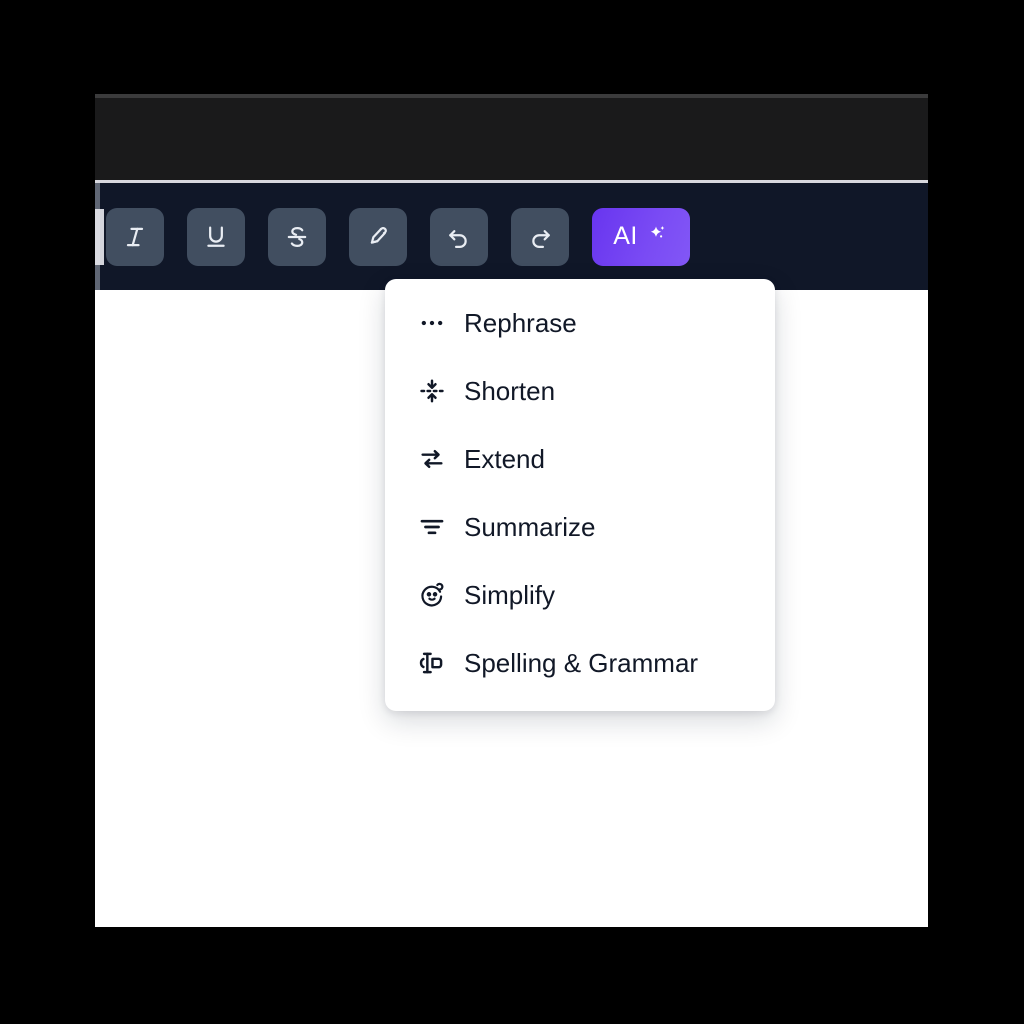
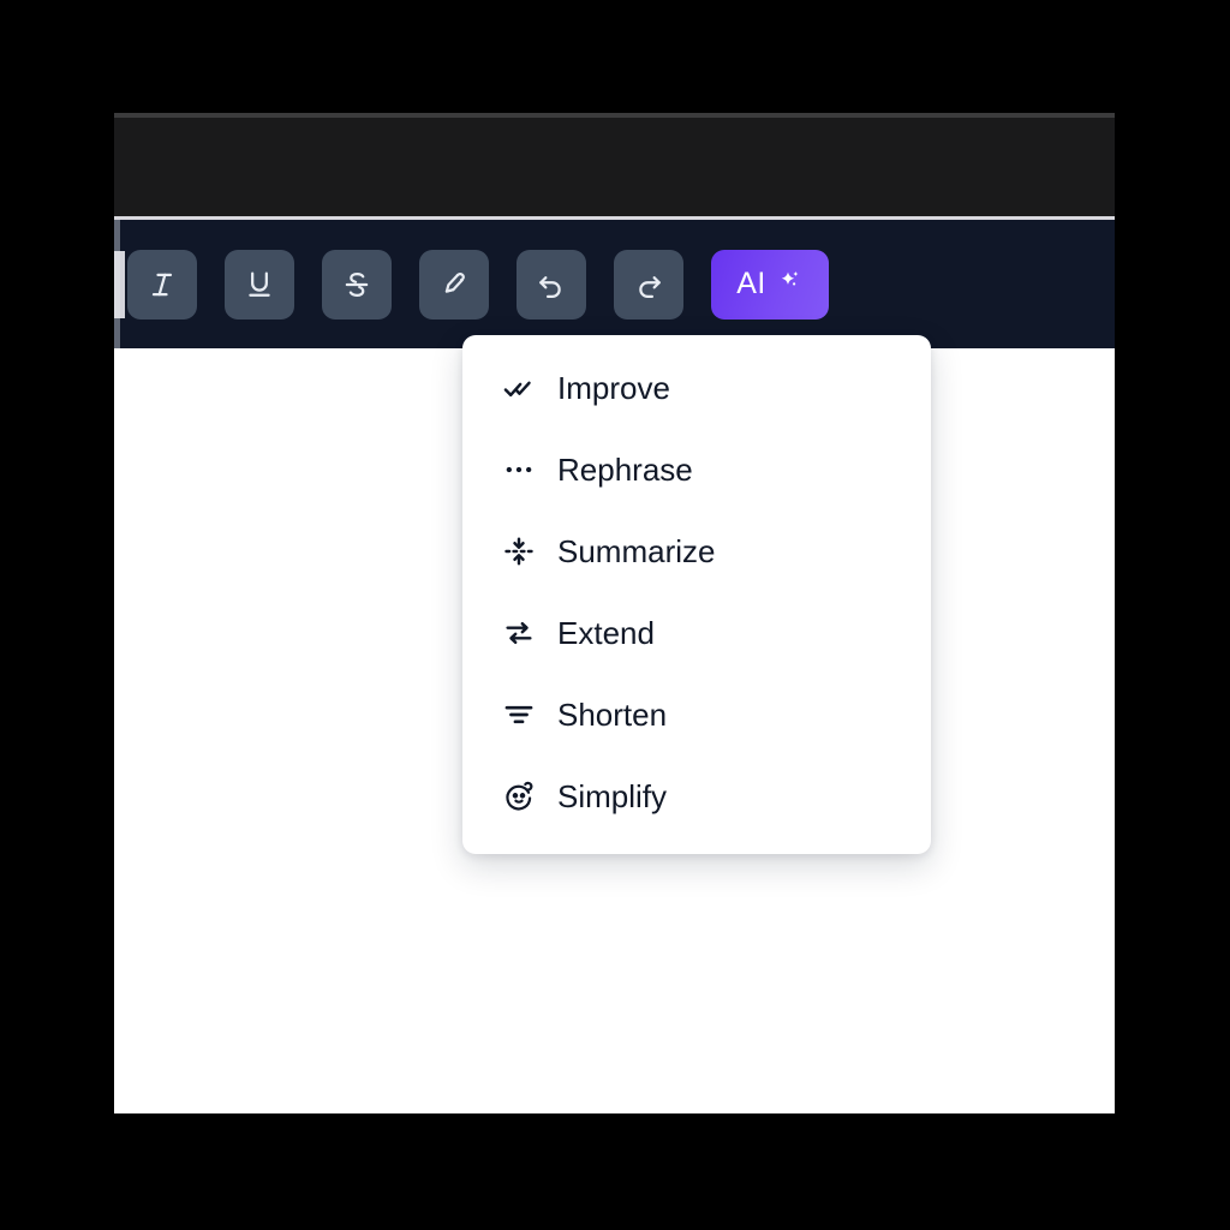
  AI
+ Improve
  Rephrase
- Shorten
+ Summarize
  Extend
- Summarize
+ Shorten
  Simplify
- Spelling & Grammar
